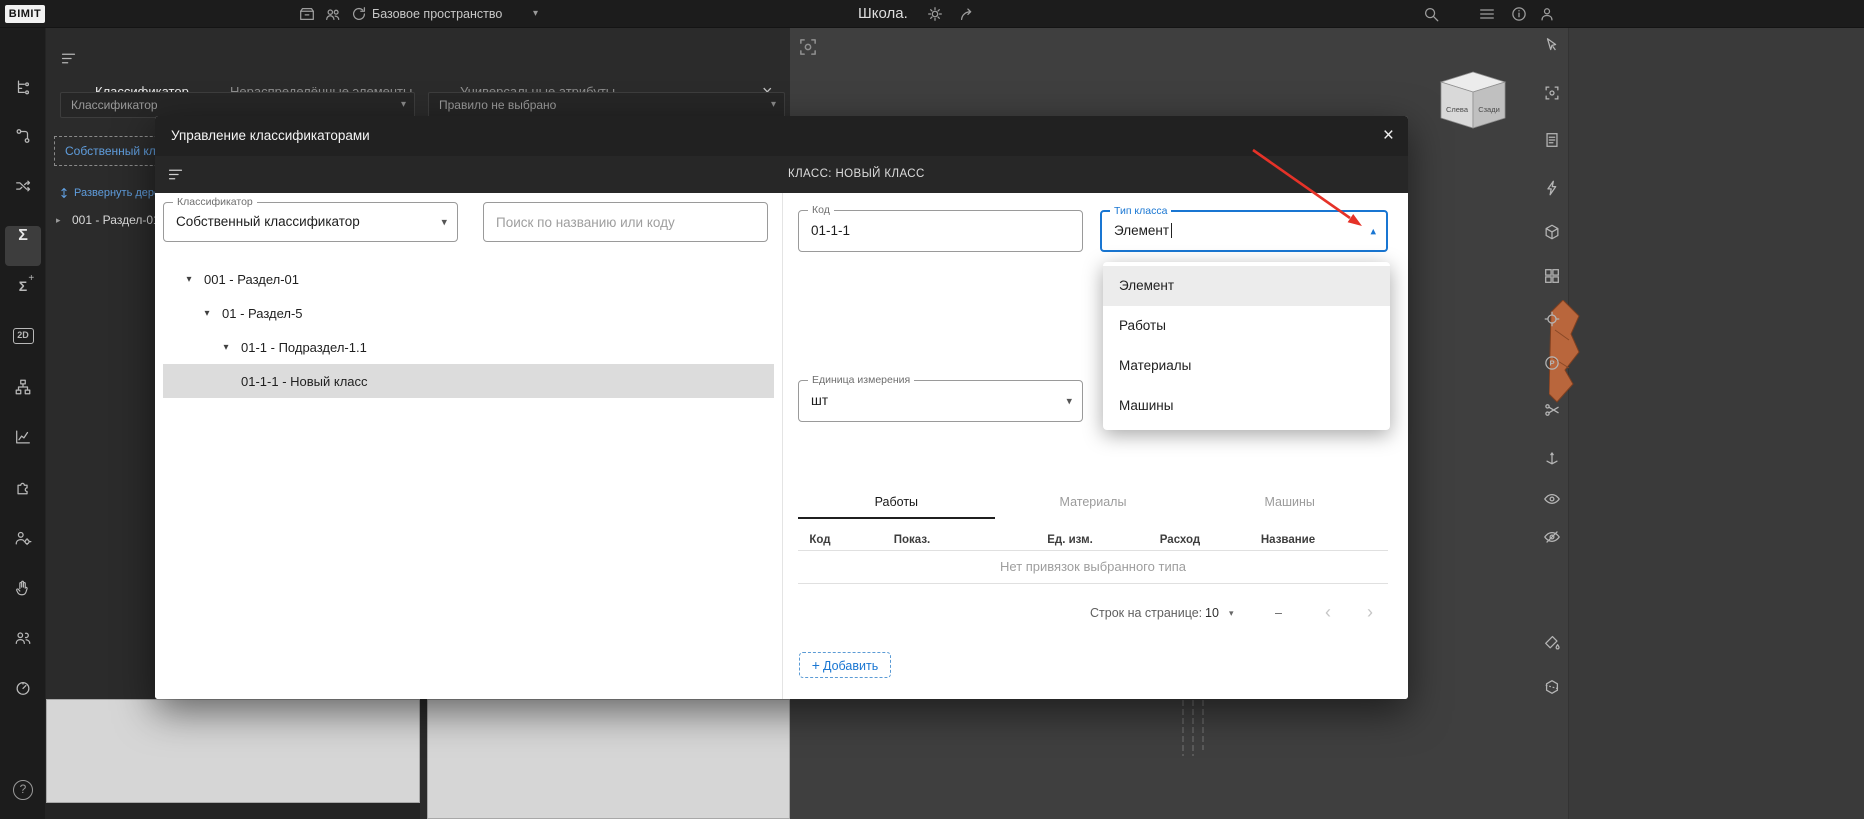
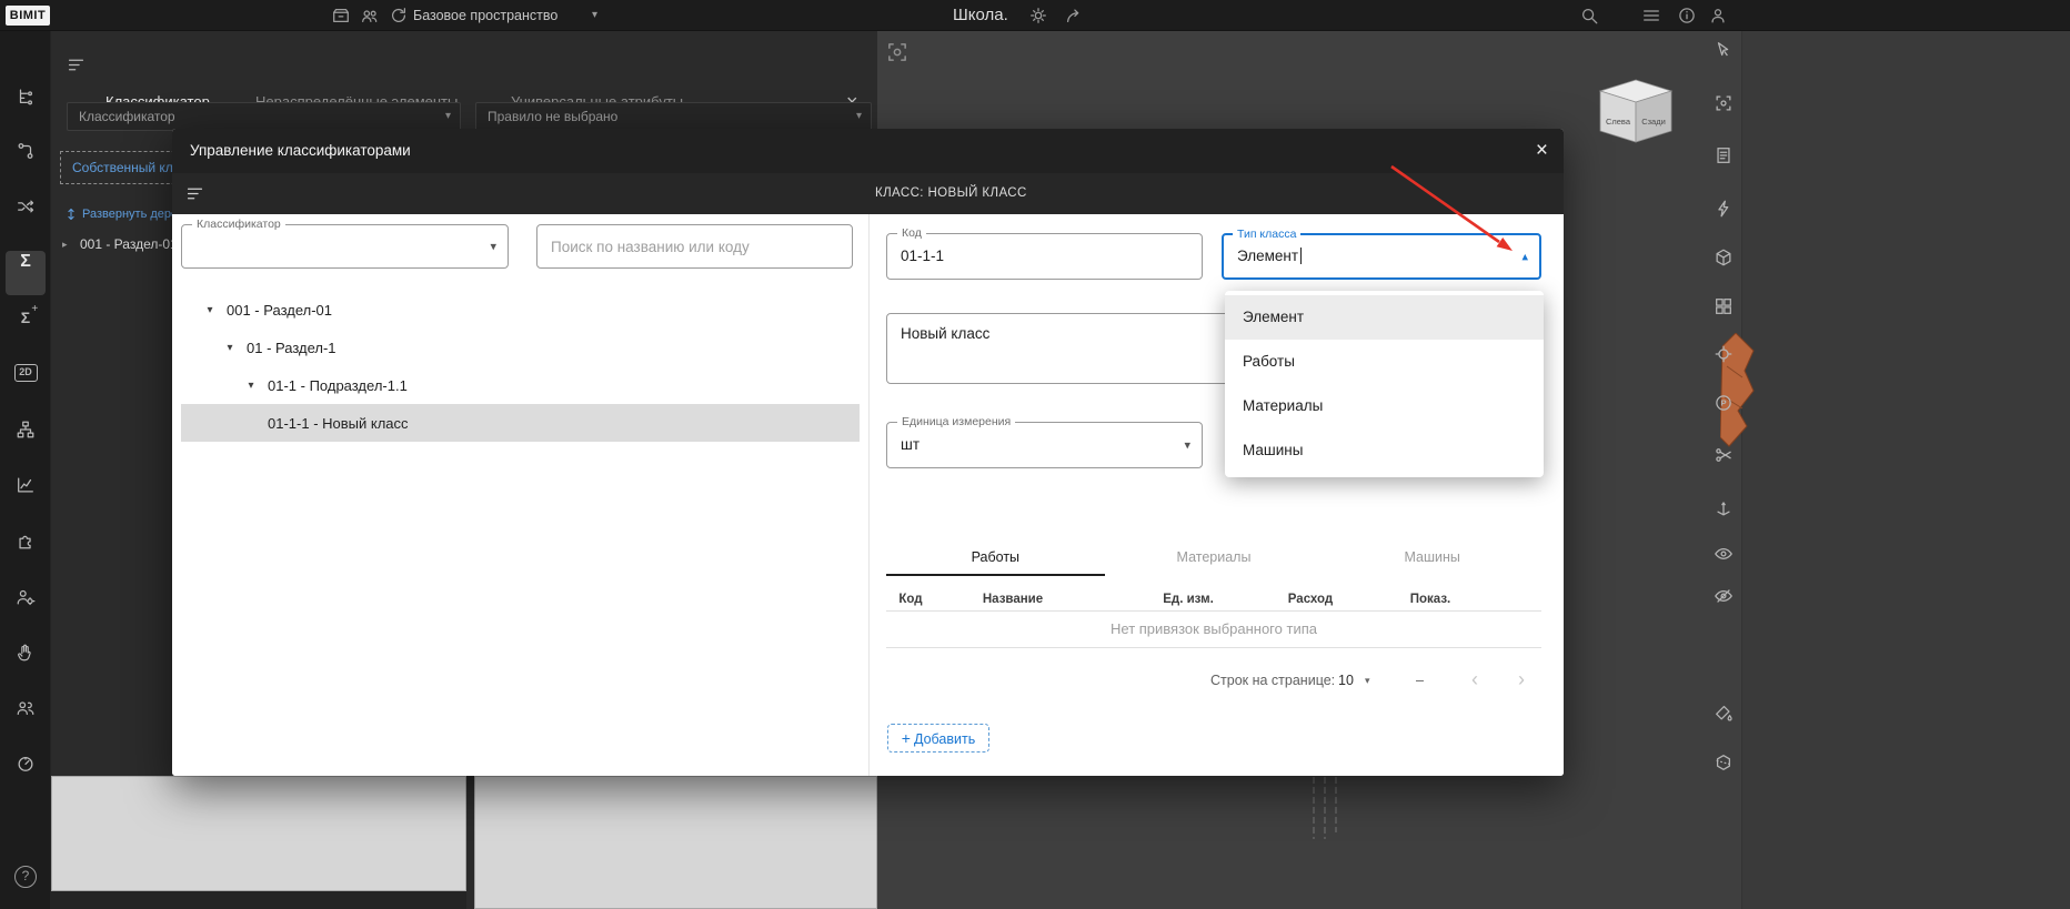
  Слева
  Сзади
  BIMIT
  Базовое пространство
  ▾
  Школа.
  Σ
  Σ
  +
  2D
  ?
  P
  Классификатор
  ▾
  Правило не выбрано
  ▾
  Развернуть дер
  ▸
  001 - Раздел-0
  Управление классификаторами
  ×
  КЛАСС: НОВЫЙ КЛАСС
  Классификатор
- Собственный классификатор
  ▾
  Поиск по названию или коду
  ▾
  001 - Раздел-01
  ▾
- 01 - Раздел-5
+ 01 - Раздел-1
  ▾
  01-1 - Подраздел-1.1
  01-1-1 - Новый класс
  Код
  01-1-1
  Тип класса
  Элемент
  ▴
+ Новый класс
  Единица измерения
  шт
  ▾
  Работы
  Материалы
  Машины
  Код
- Показ.
+ Название
  Ед. изм.
  Расход
- Название
+ Показ.
  Нет привязок выбранного типа
  Строк на странице:
  10
  ▾
  –
  ‹
  ›
  + Добавить
  Элемент
  Работы
  Материалы
  Машины
